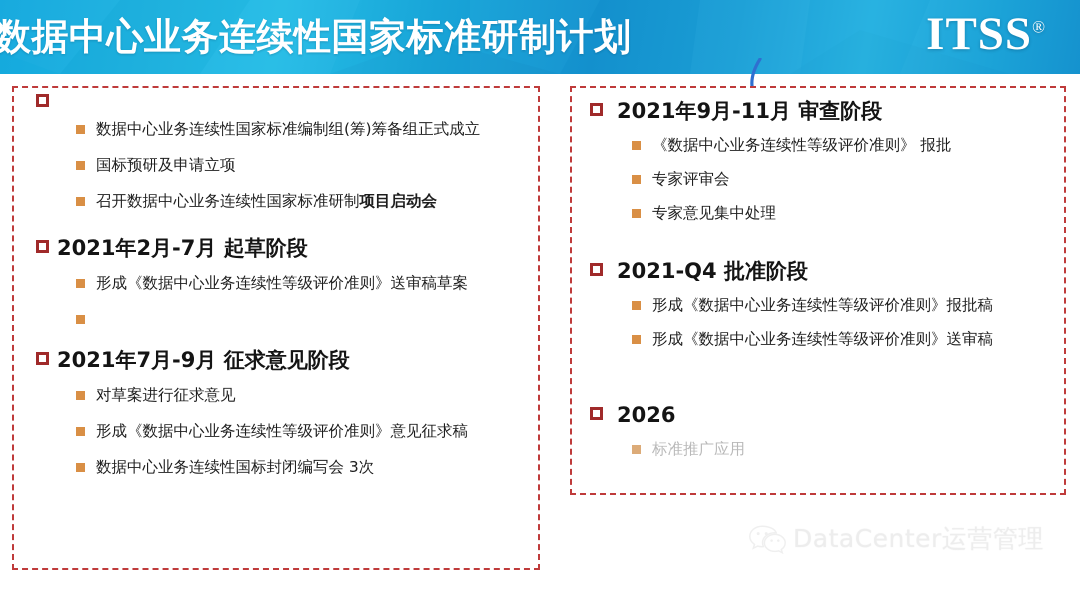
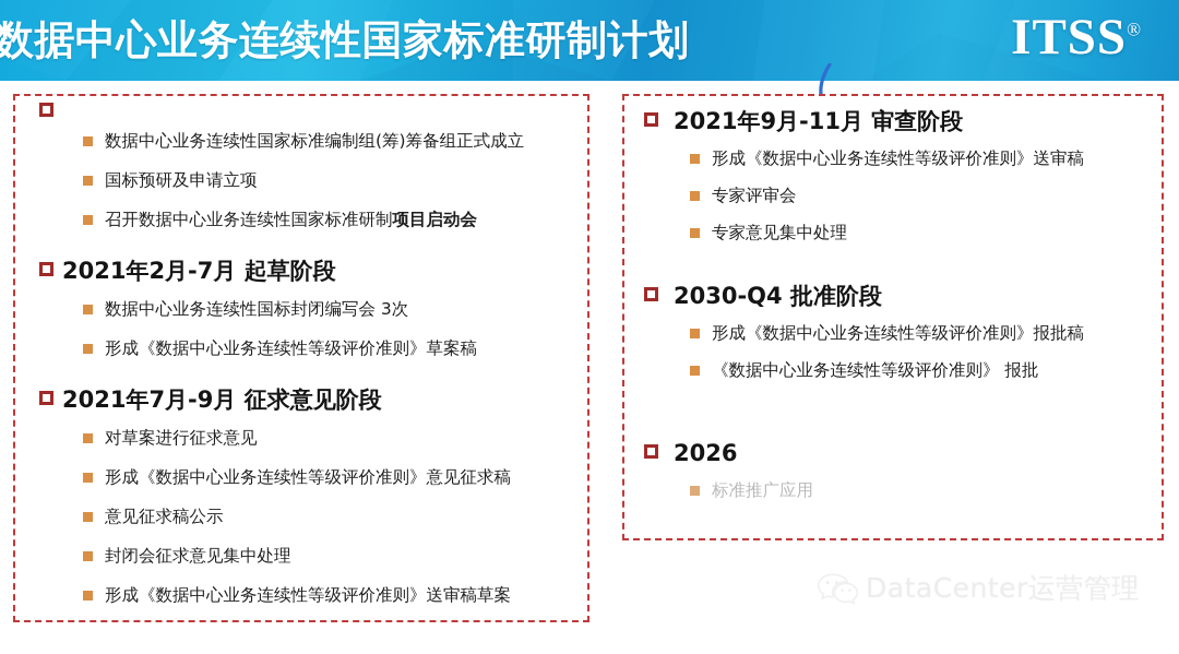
  数据中心业务连续性国家标准研制计划
  ITSS®
  数据中心业务连续性国家标准编制组(筹)筹备组正式成立
  国标预研及申请立项
  召开数据中心业务连续性国家标准研制项目启动会
  2021年2月-7月 起草阶段
- 形成《数据中心业务连续性等级评价准则》送审稿草案
+ 数据中心业务连续性国标封闭编写会 3次
+ 形成《数据中心业务连续性等级评价准则》草案稿
  2021年7月-9月 征求意见阶段
  对草案进行征求意见
  形成《数据中心业务连续性等级评价准则》意见征求稿
+ 意见征求稿公示
+ 封闭会征求意见集中处理
- 数据中心业务连续性国标封闭编写会 3次
+ 形成《数据中心业务连续性等级评价准则》送审稿草案
  2021年9月-11月 审查阶段
- 《数据中心业务连续性等级评价准则》 报批
+ 形成《数据中心业务连续性等级评价准则》送审稿
  专家评审会
  专家意见集中处理
- 2021-Q4 批准阶段
+ 2030-Q4 批准阶段
  形成《数据中心业务连续性等级评价准则》报批稿
- 形成《数据中心业务连续性等级评价准则》送审稿
+ 《数据中心业务连续性等级评价准则》 报批
  2026
  标准推广应用
